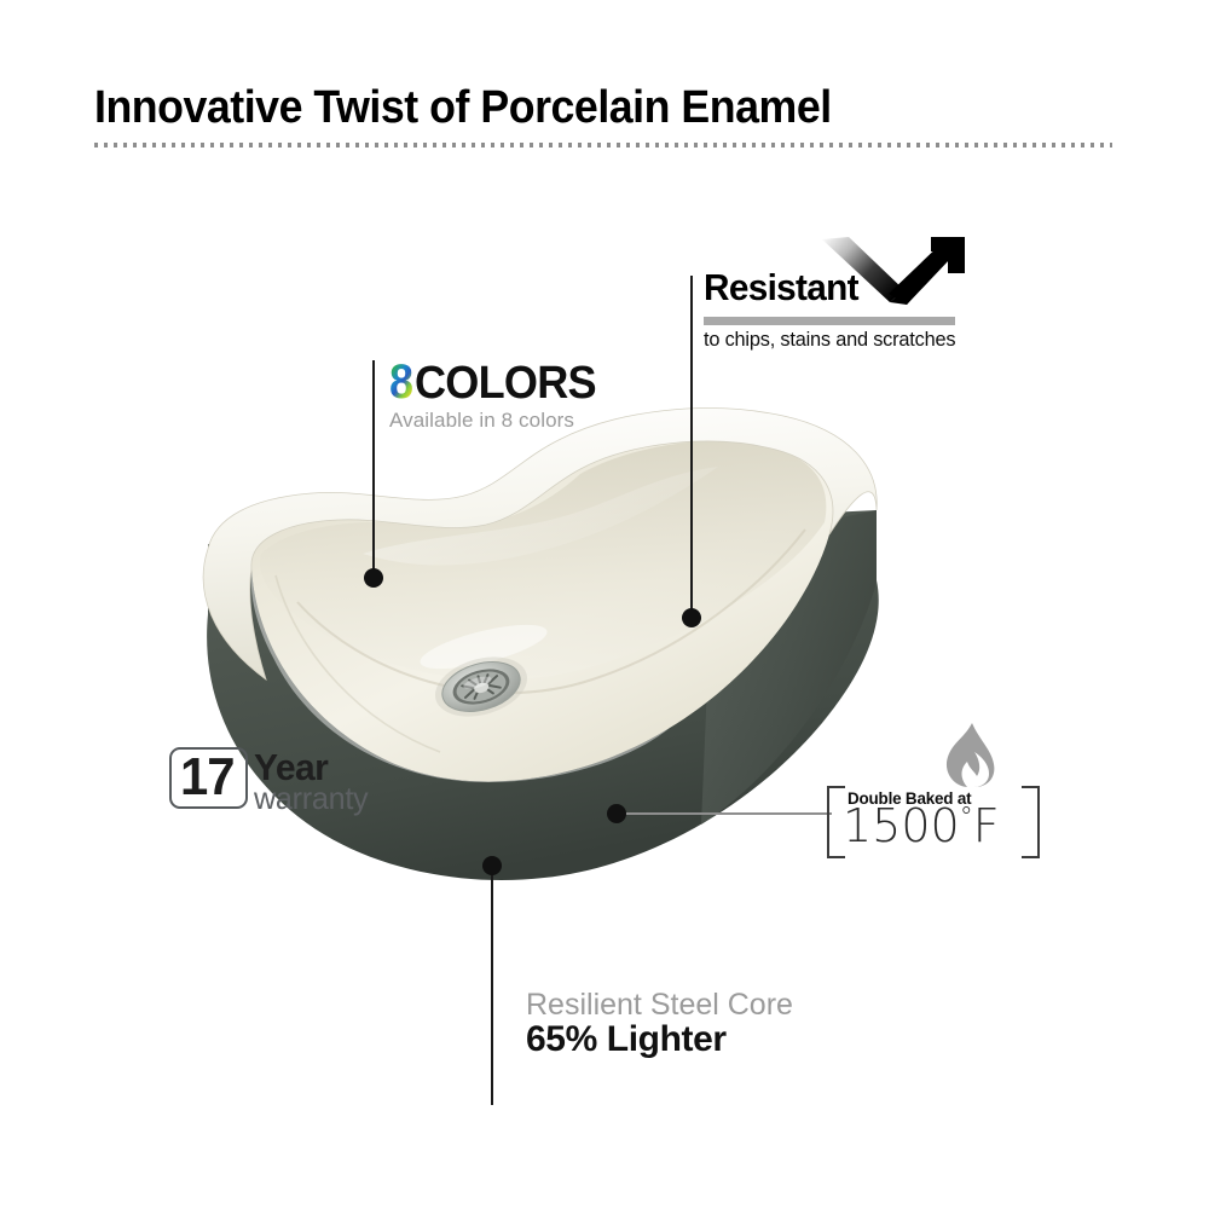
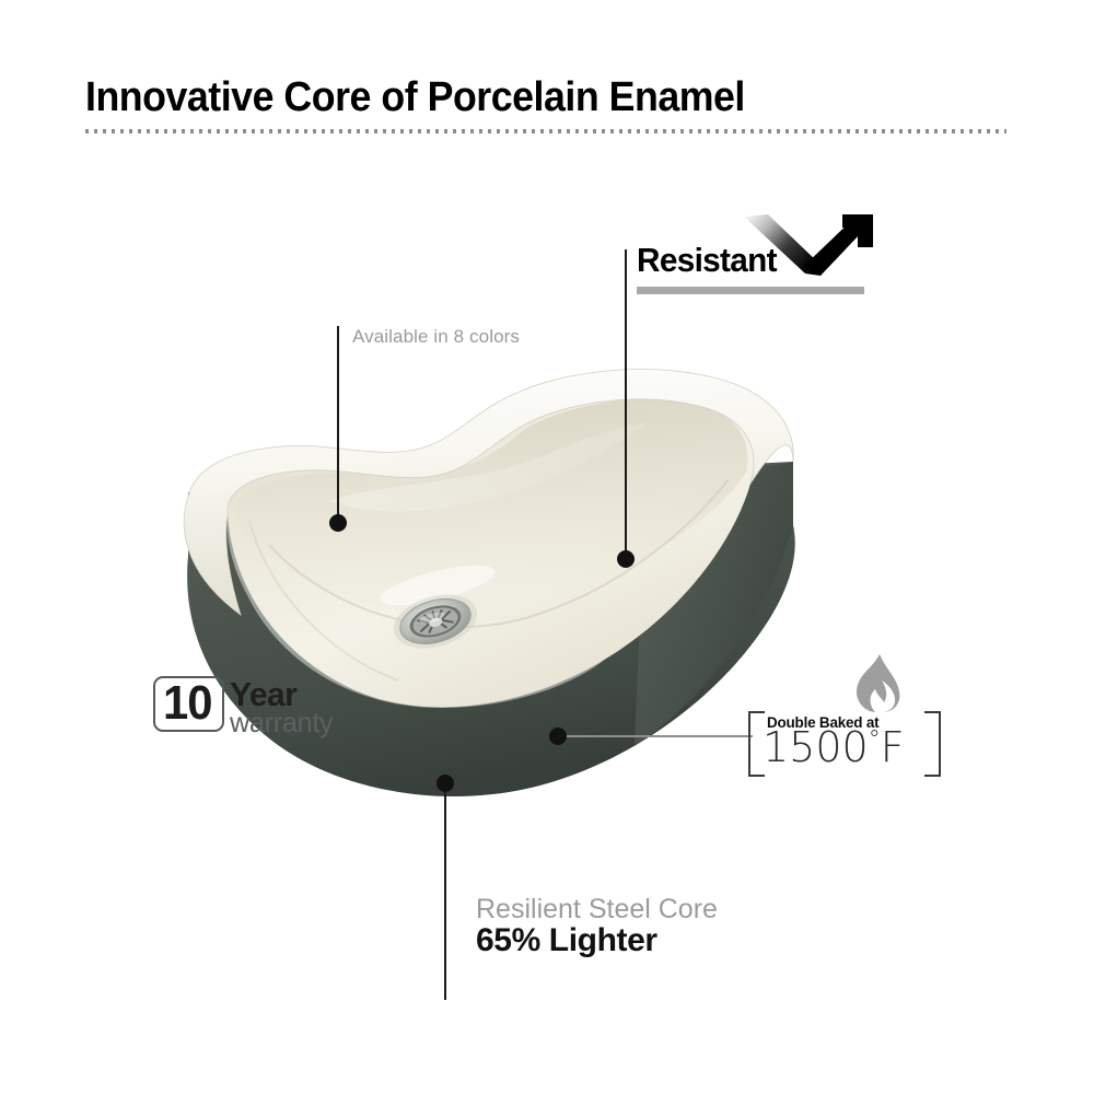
- Innovative Twist of Porcelain Enamel
+ Innovative Core of Porcelain Enamel
- 8
- COLORS
  Available in 8 colors
  Resistant
- to chips, stains and scratches
- 17
+ 10
  Year
  warranty
  Double Baked at
  1500°F
  Resilient Steel Core
  65% Lighter
